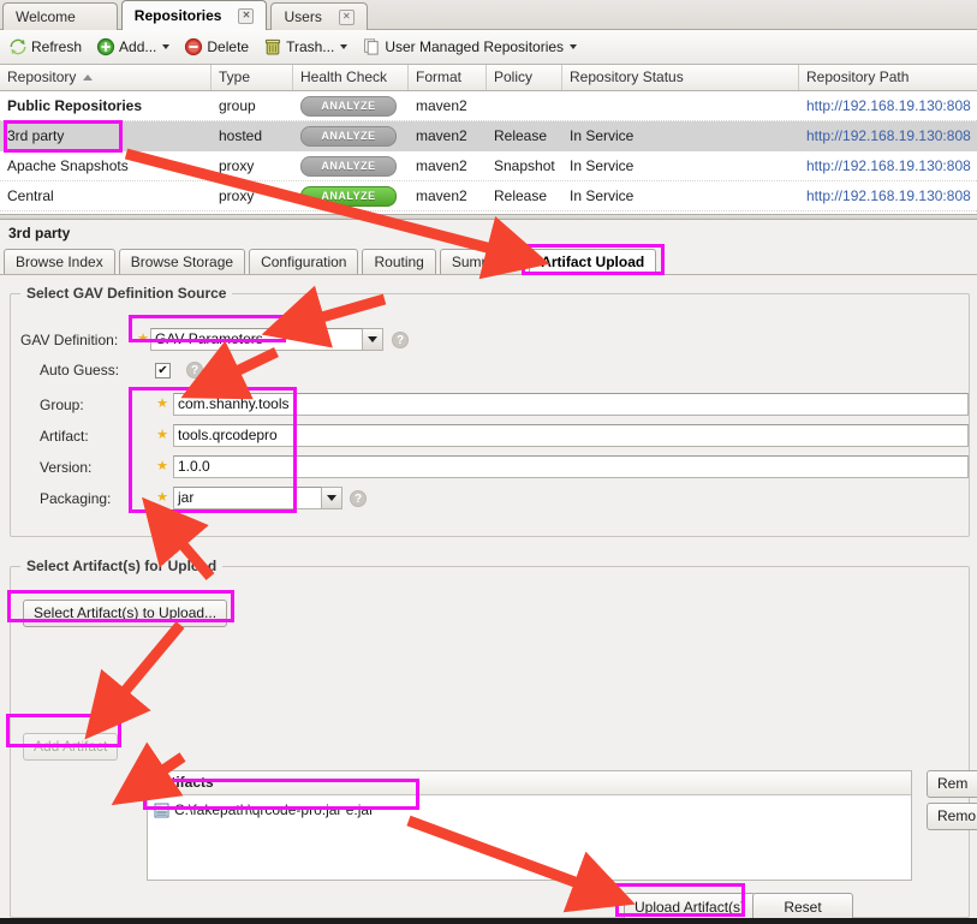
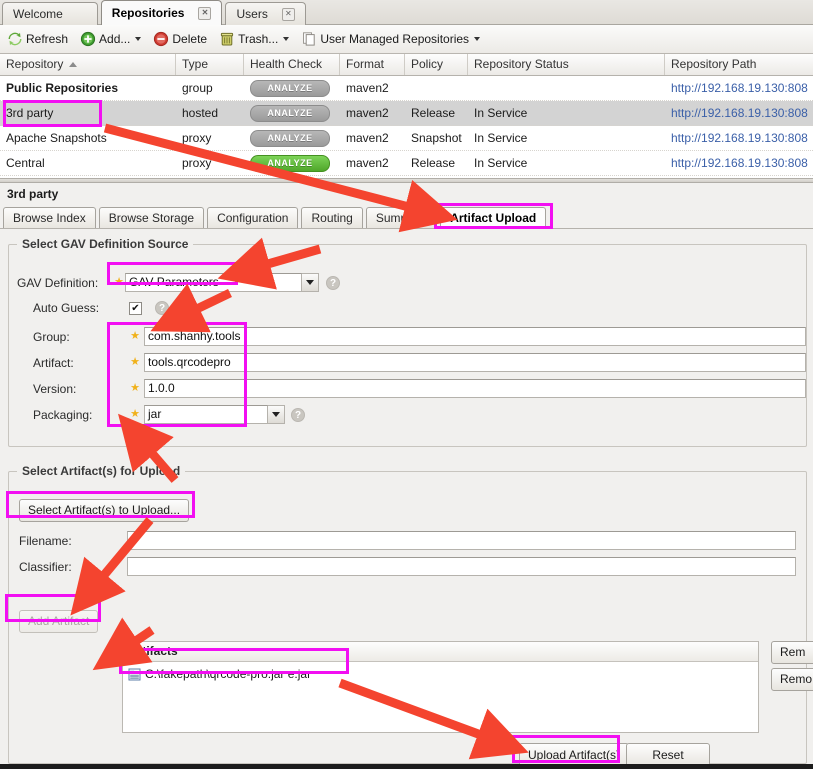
  Welcome
  Repositories
  ✕
  Users
  ✕
  Refresh
  Add...
  Delete
  Trash...
  User Managed Repositories
  Repository
  Type
  Health Check
  Format
  Policy
  Repository Status
  Repository Path
  Public Repositories
  group
  ANALYZE
  maven2
  http://192.168.19.130:808
  3rd party
  hosted
  ANALYZE
  maven2
  Release
  In Service
  http://192.168.19.130:808
  Apache Snapshots
  proxy
  ANALYZE
  maven2
  Snapshot
  In Service
  http://192.168.19.130:808
  Central
  proxy
  ANALYZE
  maven2
  Release
  In Service
  http://192.168.19.130:808
  3rd party
  Browse Index
  Browse Storage
  Configuration
  Routing
  Summary
  Artifact Upload
  Select GAV Definition Source
  GAV Definition:
  ★
  GAV Parameters
  ?
  Auto Guess:
  ✔
  ?
  Group:
  ★
  com.shanhy.tools
  Artifact:
  ★
  tools.qrcodepro
  Version:
  ★
  1.0.0
  Packaging:
  ★
  jar
  ?
  Select Artifact(s) for Upld
  Select Artifact(s) to Upload...
+ Filename:
+ Classifier:
  Add Artifact
  Artifacts
  C:\fakepath\qrcode-pro.jar e:jar
  Rem
  Remo
  Upload Artifact(s)
  Reset
